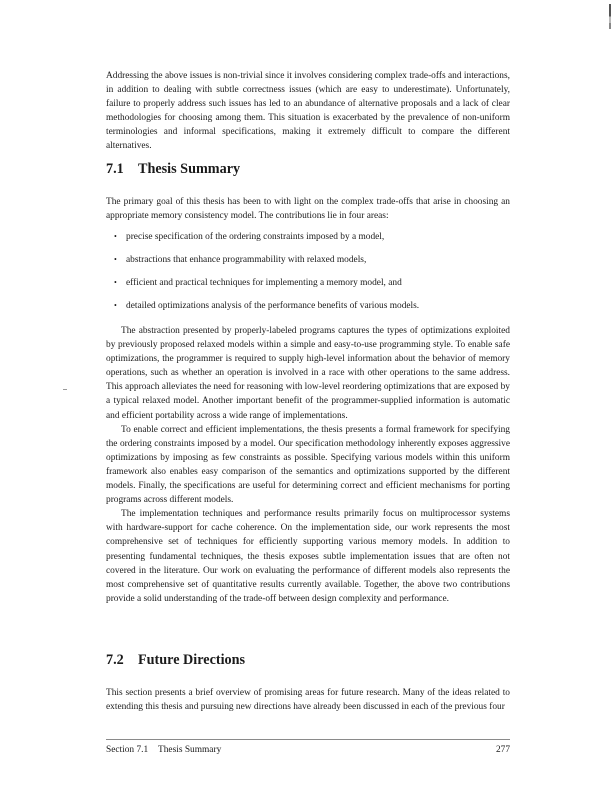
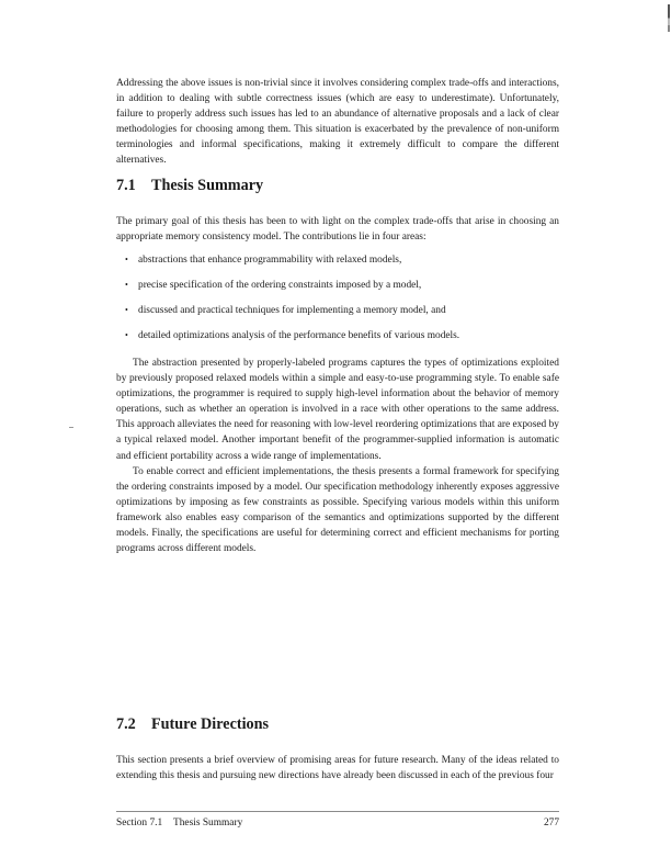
  Addressing the above issues is non-trivial since it involves considering complex trade-offs and interactions, in addition to dealing with subtle correctness issues (which are easy to underestimate). Unfortunately, failure to properly address such issues has led to an abundance of alternative proposals and a lack of clear methodologies for choosing among them. This situation is exacerbated by the prevalence of non-uniform terminologies and informal specifications, making it extremely difficult to compare the different alternatives.
  7.1 Thesis Summary
  The primary goal of this thesis has been to with light on the complex trade-offs that arise in choosing an appropriate memory consistency model. The contributions lie in four areas:
  •
- precise specification of the ordering constraints imposed by a model,
+ abstractions that enhance programmability with relaxed models,
  •
- abstractions that enhance programmability with relaxed models,
+ precise specification of the ordering constraints imposed by a model,
  •
- efficient and practical techniques for implementing a memory model, and
+ discussed and practical techniques for implementing a memory model, and
  •
  detailed optimizations analysis of the performance benefits of various models.
  The abstraction presented by properly-labeled programs captures the types of optimizations exploited by previously proposed relaxed models within a simple and easy-to-use programming style. To enable safe optimizations, the programmer is required to supply high-level information about the behavior of memory operations, such as whether an operation is involved in a race with other operations to the same address. This approach alleviates the need for reasoning with low-level reordering optimizations that are exposed by a typical relaxed model. Another important benefit of the programmer-supplied information is automatic and efficient portability across a wide range of implementations.
  To enable correct and efficient implementations, the thesis presents a formal framework for specifying the ordering constraints imposed by a model. Our specification methodology inherently exposes aggressive optimizations by imposing as few constraints as possible. Specifying various models within this uniform framework also enables easy comparison of the semantics and optimizations supported by the different models. Finally, the specifications are useful for determining correct and efficient mechanisms for porting programs across different models.
- The implementation techniques and performance results primarily focus on multiprocessor systems with hardware-support for cache coherence. On the implementation side, our work represents the most comprehensive set of techniques for efficiently supporting various memory models. In addition to presenting fundamental techniques, the thesis exposes subtle implementation issues that are often not covered in the literature. Our work on evaluating the performance of different models also represents the most comprehensive set of quantitative results currently available. Together, the above two contributions provide a solid understanding of the trade-off between design complexity and performance.
  7.2 Future Directions
  This section presents a brief overview of promising areas for future research. Many of the ideas related to extending this thesis and pursuing new directions have already been discussed in each of the previous four
  Section 7.1 Thesis Summary
  277
